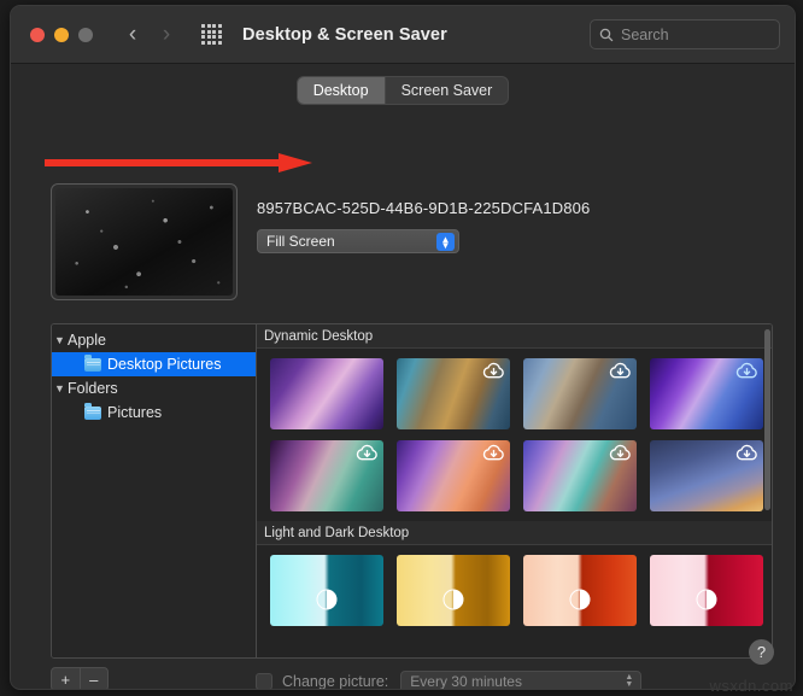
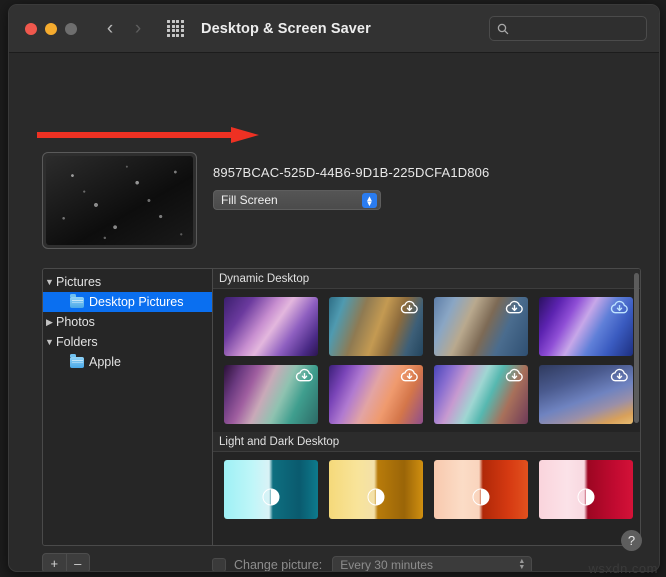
  ‹
  ›
  Desktop & Screen Saver
- Search
- Desktop
- Screen Saver
  8957BCAC-525D-44B6-9D1B-225DCFA1D806
  Fill Screen
  ▲
  ▼
  ▼
- Apple
+ Pictures
  Desktop Pictures
+ ▶
+ Photos
  ▼
  Folders
- Pictures
+ Apple
  Dynamic Desktop
  Light and Dark Desktop
  +
  –
  Change picture:
  Every 30 minutes
  ?
  wsxdn.com
